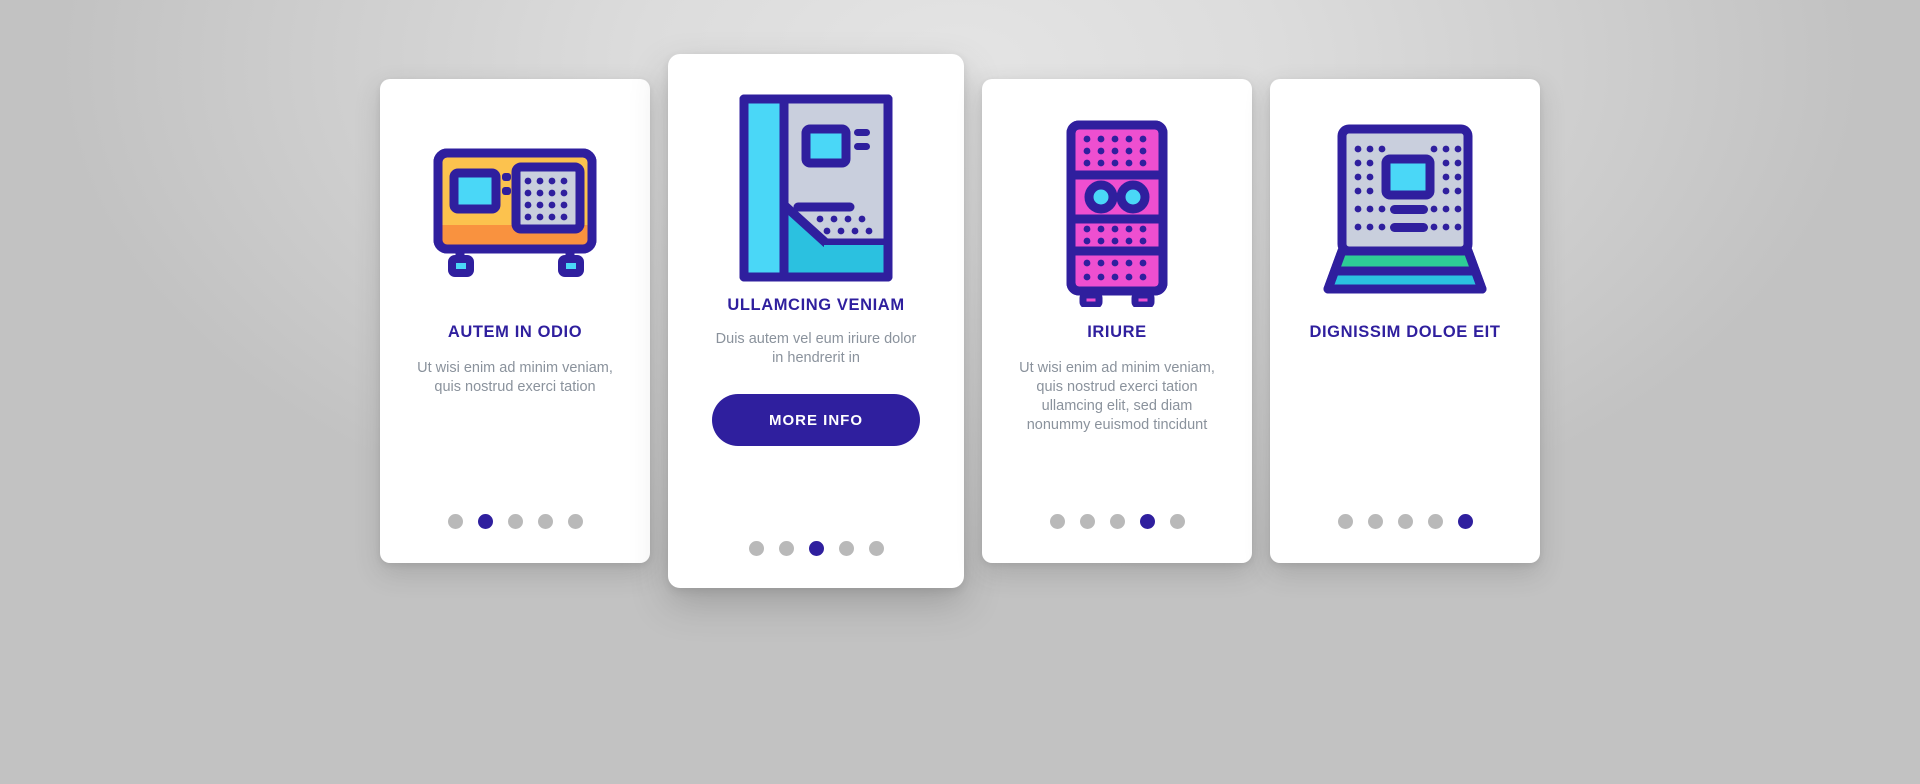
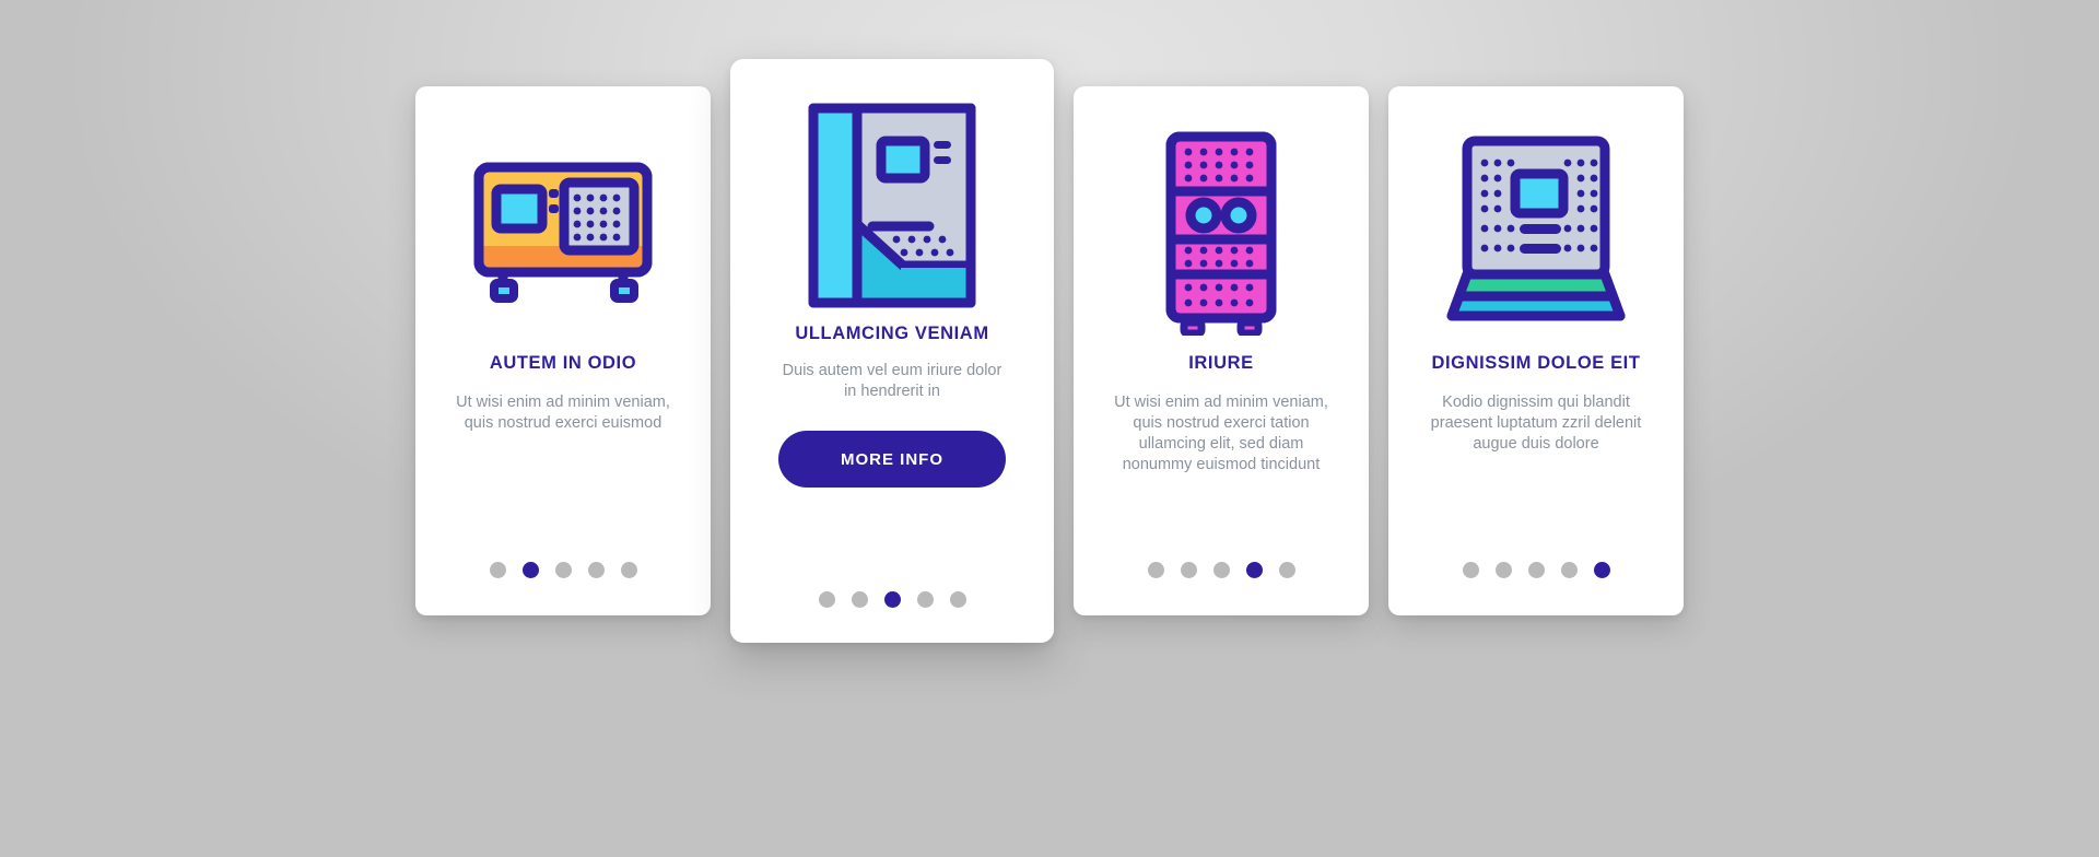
  AUTEM IN ODIO
- Ut wisi enim ad minim veniam, quis nostrud exerci tation
+ Ut wisi enim ad minim veniam, quis nostrud exerci euismod
  ULLAMCING VENIAM
  Duis autem vel eum iriure dolor in hendrerit in
  MORE INFO
  IRIURE
  Ut wisi enim ad minim veniam, quis nostrud exerci tation ullamcing elit, sed diam nonummy euismod tincidunt
  DIGNISSIM DOLOE EIT
+ Kodio dignissim qui blandit praesent luptatum zzril delenit augue duis dolore
